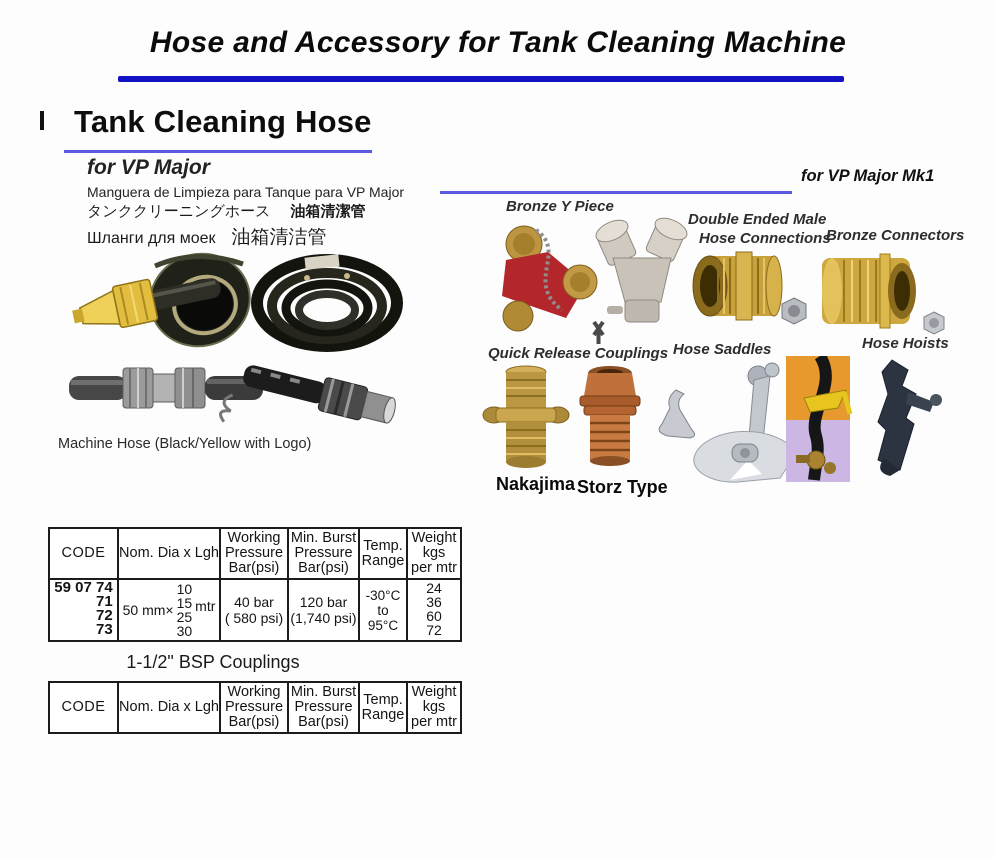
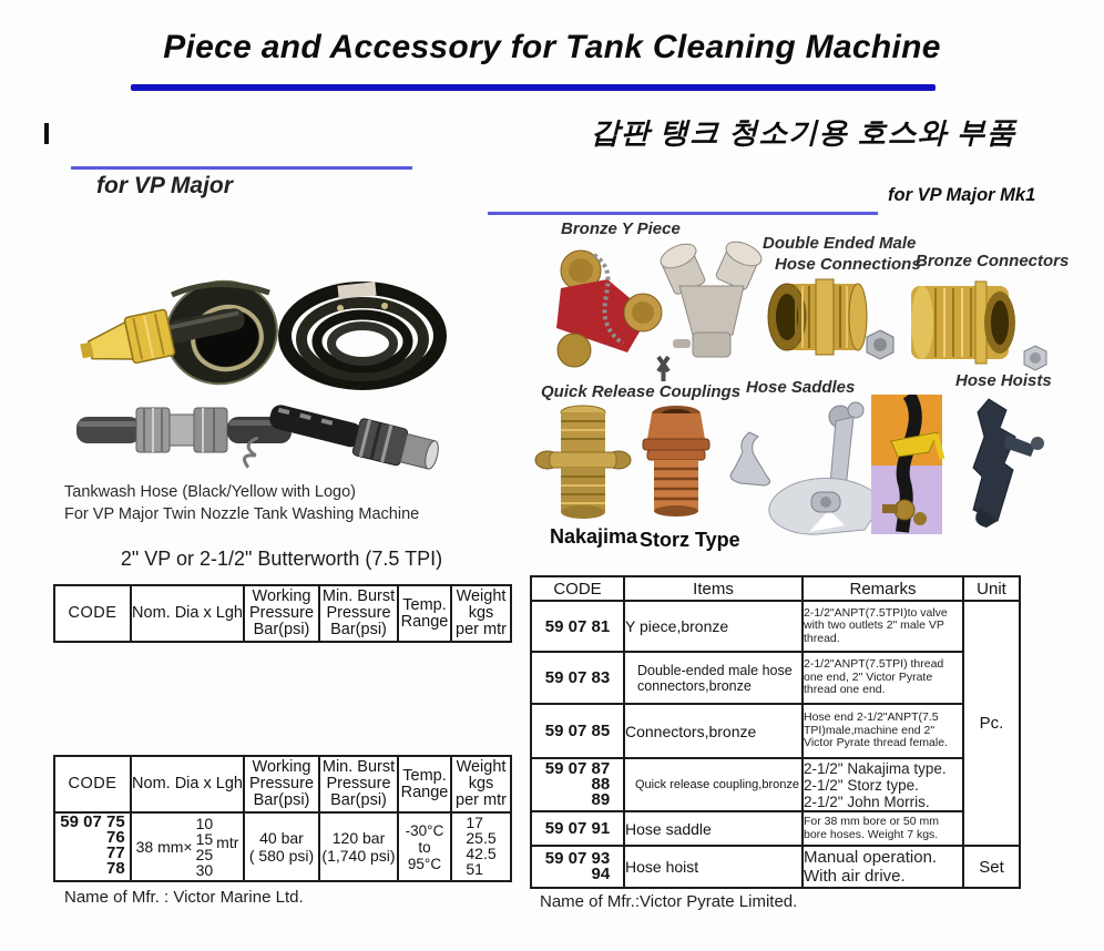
- Hose and Accessory for Tank Cleaning Machine
+ Piece and Accessory for Tank Cleaning Machine
- Tank Cleaning Hose
  for VP Major
- Manguera de Limpieza para Tanque para VP Major
- タンククリーニングホース 油箱清潔管
- Шланги для моек 油箱清洁管
- Machine Hose (Black/Yellow with Logo)
+ Tankwash Hose (Black/Yellow with Logo)
+ For VP Major Twin Nozzle Tank Washing Machine
+ 2" VP or 2-1/2" Butterworth (7.5 TPI)
  CODE	Nom. Dia x Lgh	Working Pressure Bar(psi)	Min. Burst Pressure Bar(psi)	Temp. Range	Weight kgs per mtr
- 59 07 74717273	50 mm× 10152530 mtr	40 bar ( 580 psi)	120 bar (1,740 psi)	-30°C to 95°C	24366072
- 1-1/2" BSP Couplings
  CODE	Nom. Dia x Lgh	Working Pressure Bar(psi)	Min. Burst Pressure Bar(psi)	Temp. Range	Weight kgs per mtr
+ 59 07 75767778	38 mm× 10152530 mtr	40 bar ( 580 psi)	120 bar (1,740 psi)	-30°C to 95°C	1725.542.551
+ Name of Mfr. : Victor Marine Ltd.
+ 갑판 탱크 청소기용 호스와 부품
  for VP Major Mk1
  Bronze Y Piece
  Double Ended Male
  Hose Connections
  Bronze Connectors
  Quick Release Couplings
  Hose Saddles
  Hose Hoists
  Nakajima
  Storz Type
+ CODE	Items	Remarks	Unit
+ 59 07 81	Y piece,bronze	2-1/2"ANPT(7.5TPI)to valve with two outlets 2" male VP thread.	Pc.
+ 59 07 83	Double-ended male hose connectors,bronze	2-1/2"ANPT(7.5TPI) thread one end, 2" Victor Pyrate thread one end.
+ 59 07 85	Connectors,bronze	Hose end 2-1/2"ANPT(7.5 TPI)male,machine end 2" Victor Pyrate thread female.
+ 59 07 87 88 89	Quick release coupling,bronze	2-1/2" Nakajima type. 2-1/2" Storz type. 2-1/2" John Morris.
+ 59 07 91	Hose saddle	For 38 mm bore or 50 mm bore hoses. Weight 7 kgs.
+ 59 07 93 94	Hose hoist	Manual operation. With air drive.	Set
+ Name of Mfr.:Victor Pyrate Limited.
